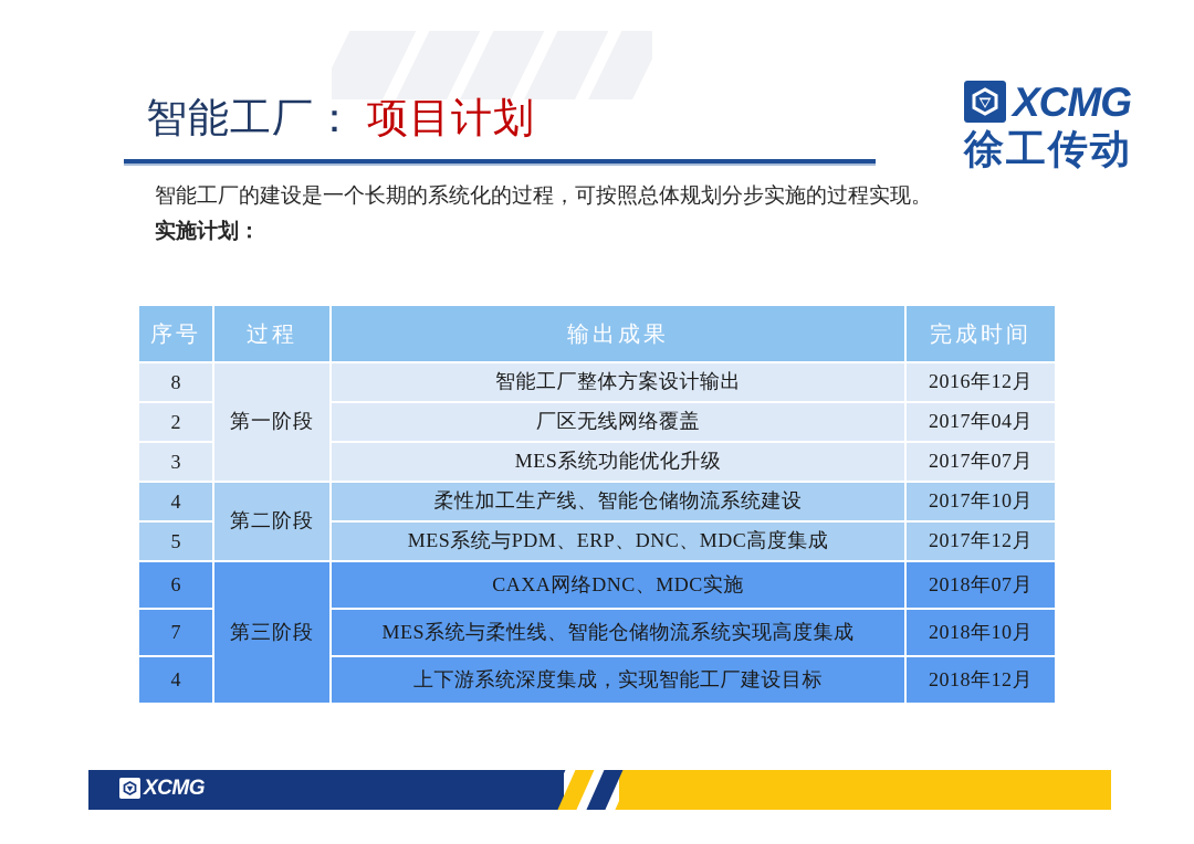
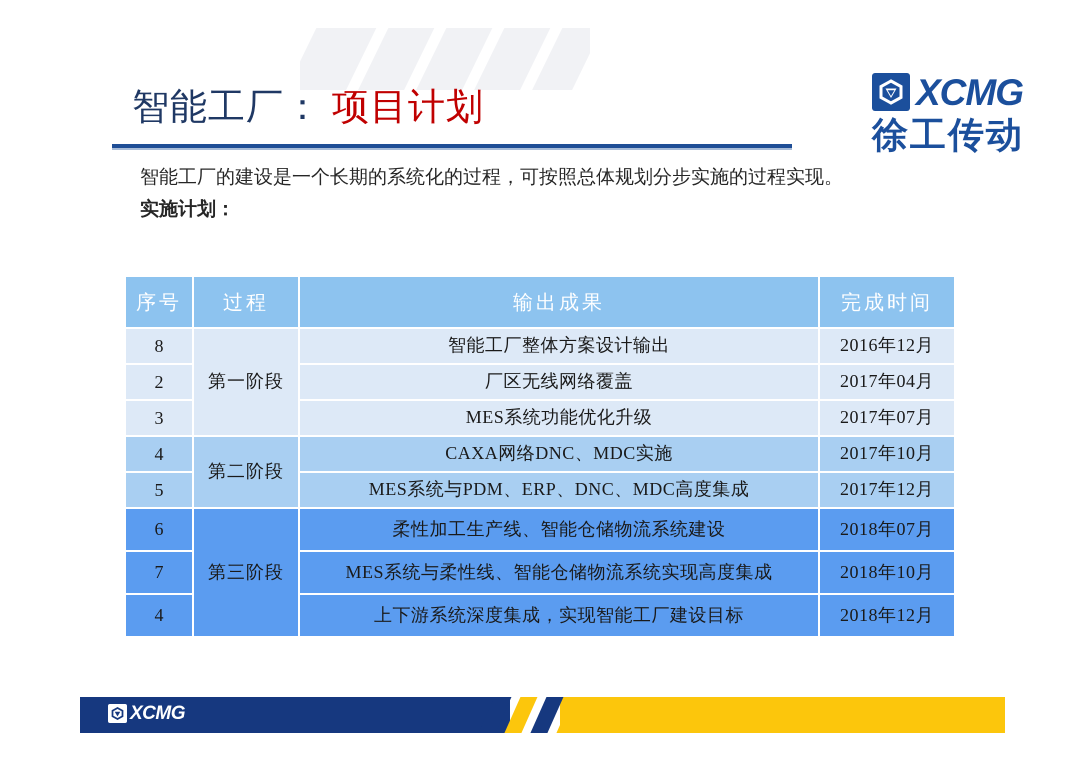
  智能工厂： 项目计划
  XCMG
  徐工传动
  智能工厂的建设是一个长期的系统化的过程，可按照总体规划分步实施的过程实现。
  实施计划：
  序号	过程	输出成果	完成时间
  8	第一阶段	智能工厂整体方案设计输出	2016年12月
  2	厂区无线网络覆盖	2017年04月
  3	MES系统功能优化升级	2017年07月
- 4	第二阶段	柔性加工生产线、智能仓储物流系统建设	2017年10月
+ 4	第二阶段	CAXA网络DNC、MDC实施	2017年10月
  5	MES系统与PDM、ERP、DNC、MDC高度集成	2017年12月
- 6	第三阶段	CAXA网络DNC、MDC实施	2018年07月
+ 6	第三阶段	柔性加工生产线、智能仓储物流系统建设	2018年07月
  7	MES系统与柔性线、智能仓储物流系统实现高度集成	2018年10月
  4	上下游系统深度集成，实现智能工厂建设目标	2018年12月
  XCMG
